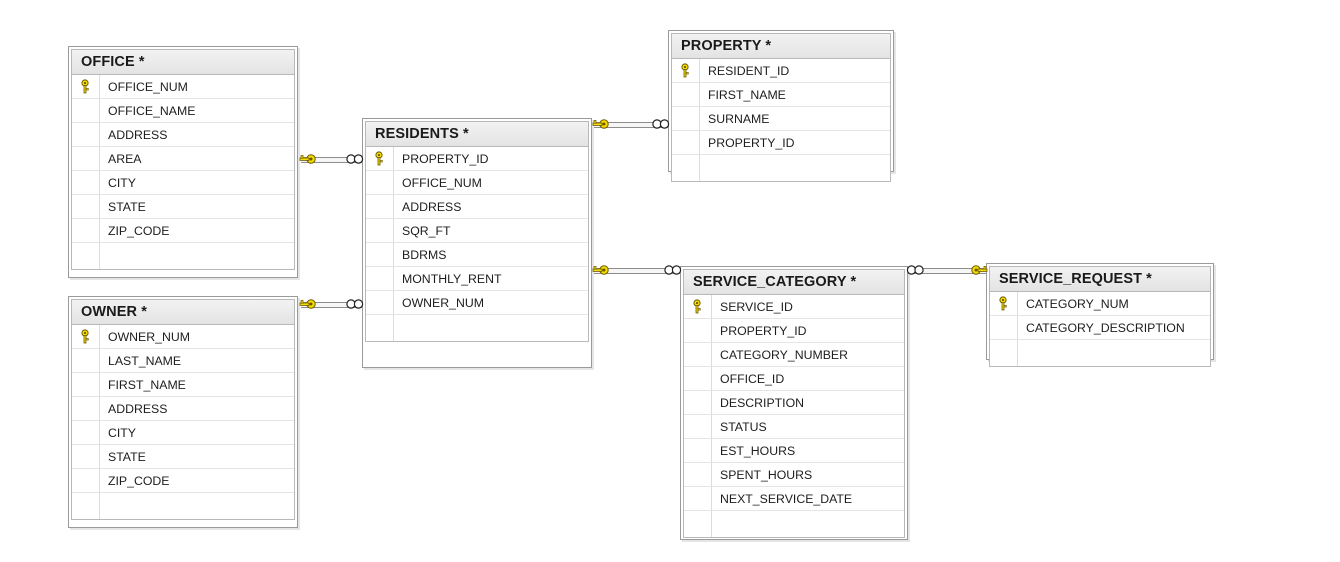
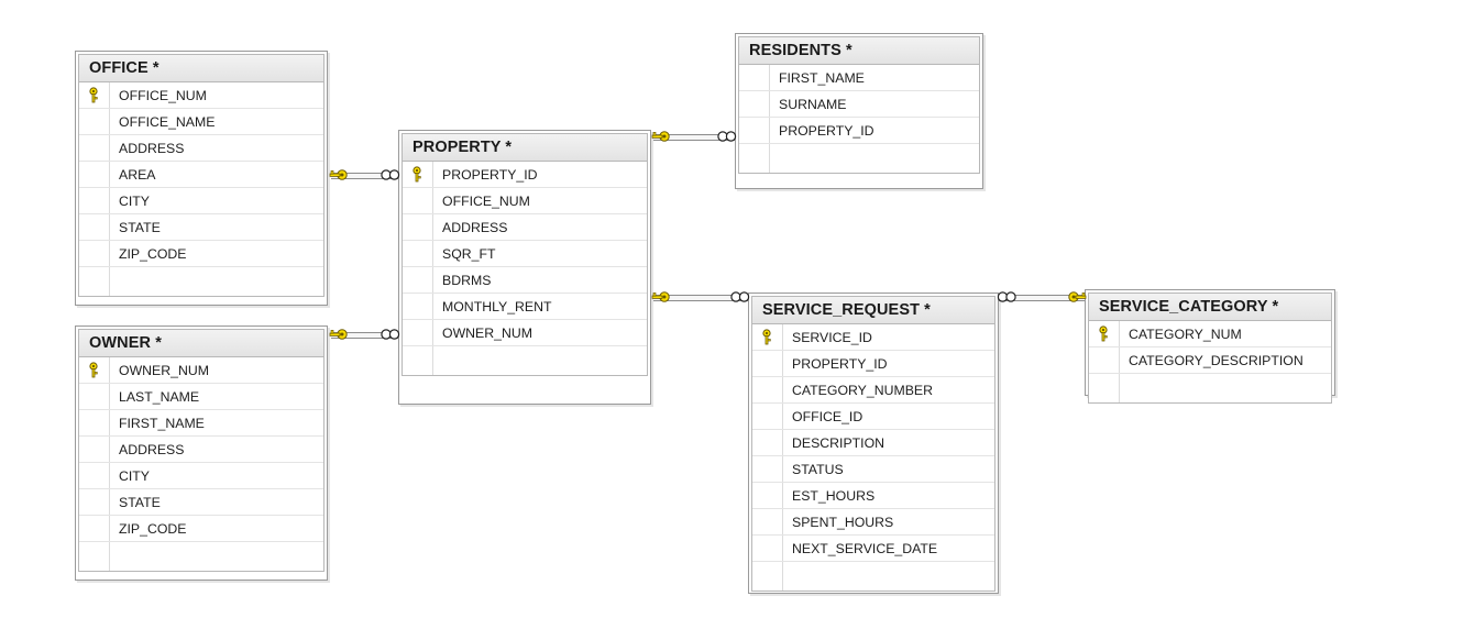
  OFFICE *
  OFFICE_NUM
  OFFICE_NAME
  ADDRESS
  AREA
  CITY
  STATE
  ZIP_CODE
  OWNER *
  OWNER_NUM
  LAST_NAME
  FIRST_NAME
  ADDRESS
  CITY
  STATE
  ZIP_CODE
- RESIDENTS *
+ PROPERTY *
  PROPERTY_ID
  OFFICE_NUM
  ADDRESS
  SQR_FT
  BDRMS
  MONTHLY_RENT
  OWNER_NUM
- PROPERTY *
+ RESIDENTS *
- RESIDENT_ID
  FIRST_NAME
  SURNAME
  PROPERTY_ID
- SERVICE_CATEGORY *
+ SERVICE_REQUEST *
  SERVICE_ID
  PROPERTY_ID
  CATEGORY_NUMBER
  OFFICE_ID
  DESCRIPTION
  STATUS
  EST_HOURS
  SPENT_HOURS
  NEXT_SERVICE_DATE
- SERVICE_REQUEST *
+ SERVICE_CATEGORY *
  CATEGORY_NUM
  CATEGORY_DESCRIPTION
